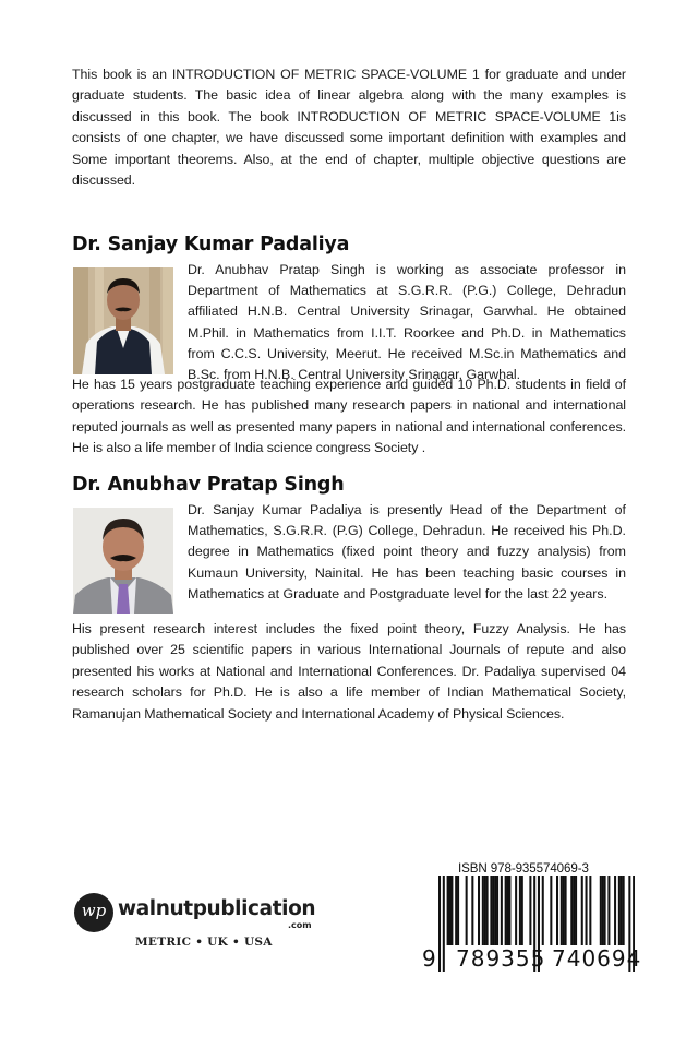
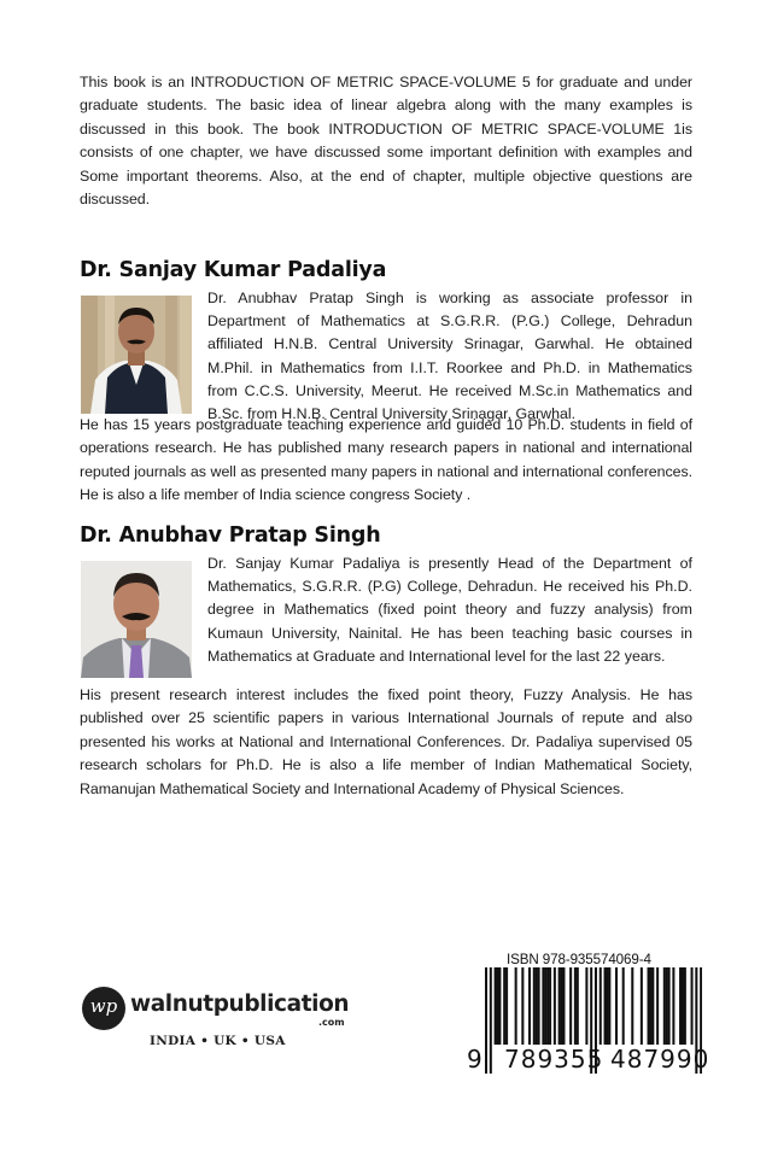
- This book is an INTRODUCTION OF METRIC SPACE-VOLUME 1 for graduate and under graduate students. The basic idea of linear algebra along with the many examples is discussed in this book. The book INTRODUCTION OF METRIC SPACE-VOLUME 1is consists of one chapter, we have discussed some important definition with examples and Some important theorems. Also, at the end of chapter, multiple objective questions are discussed.
+ This book is an INTRODUCTION OF METRIC SPACE-VOLUME 5 for graduate and under graduate students. The basic idea of linear algebra along with the many examples is discussed in this book. The book INTRODUCTION OF METRIC SPACE-VOLUME 1is consists of one chapter, we have discussed some important definition with examples and Some important theorems. Also, at the end of chapter, multiple objective questions are discussed.
  Dr. Sanjay Kumar Padaliya
  Dr. Anubhav Pratap Singh is working as associate professor in Department of Mathematics at S.G.R.R. (P.G.) College, Dehradun affiliated H.N.B. Central University Srinagar, Garwhal. He obtained M.Phil. in Mathematics from I.I.T. Roorkee and Ph.D. in Mathematics from C.C.S. University, Meerut. He received M.Sc.in Mathematics and B.Sc. from H.N.B. Central University Srinagar, Garwhal.
  He has 15 years postgraduate teaching experience and guided 10 Ph.D. students in field of operations research. He has published many research papers in national and international reputed journals as well as presented many papers in national and international conferences. He is also a life member of India science congress Society .
  Dr. Anubhav Pratap Singh
- Dr. Sanjay Kumar Padaliya is presently Head of the Department of Mathematics, S.G.R.R. (P.G) College, Dehradun. He received his Ph.D. degree in Mathematics (fixed point theory and fuzzy analysis) from Kumaun University, Nainital. He has been teaching basic courses in Mathematics at Graduate and Postgraduate level for the last 22 years.
+ Dr. Sanjay Kumar Padaliya is presently Head of the Department of Mathematics, S.G.R.R. (P.G) College, Dehradun. He received his Ph.D. degree in Mathematics (fixed point theory and fuzzy analysis) from Kumaun University, Nainital. He has been teaching basic courses in Mathematics at Graduate and International level for the last 22 years.
- His present research interest includes the fixed point theory, Fuzzy Analysis. He has published over 25 scientific papers in various International Journals of repute and also presented his works at National and International Conferences. Dr. Padaliya supervised 04 research scholars for Ph.D. He is also a life member of Indian Mathematical Society, Ramanujan Mathematical Society and International Academy of Physical Sciences.
+ His present research interest includes the fixed point theory, Fuzzy Analysis. He has published over 25 scientific papers in various International Journals of repute and also presented his works at National and International Conferences. Dr. Padaliya supervised 05 research scholars for Ph.D. He is also a life member of Indian Mathematical Society, Ramanujan Mathematical Society and International Academy of Physical Sciences.
  wp
  walnutpublication
  .com
- METRIC • UK • USA
+ INDIA • UK • USA
- ISBN 978-935574069-3
+ ISBN 978-935574069-4
  9
  789355
- 740694
+ 487990
